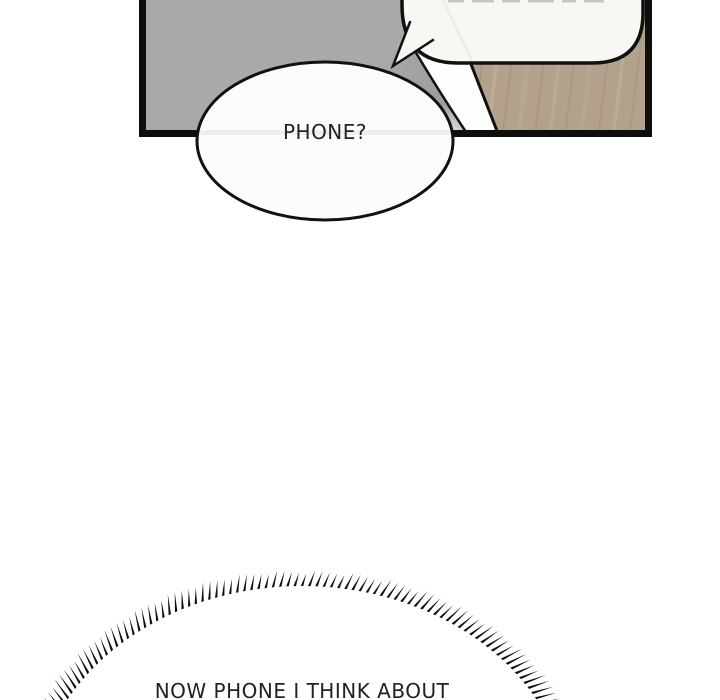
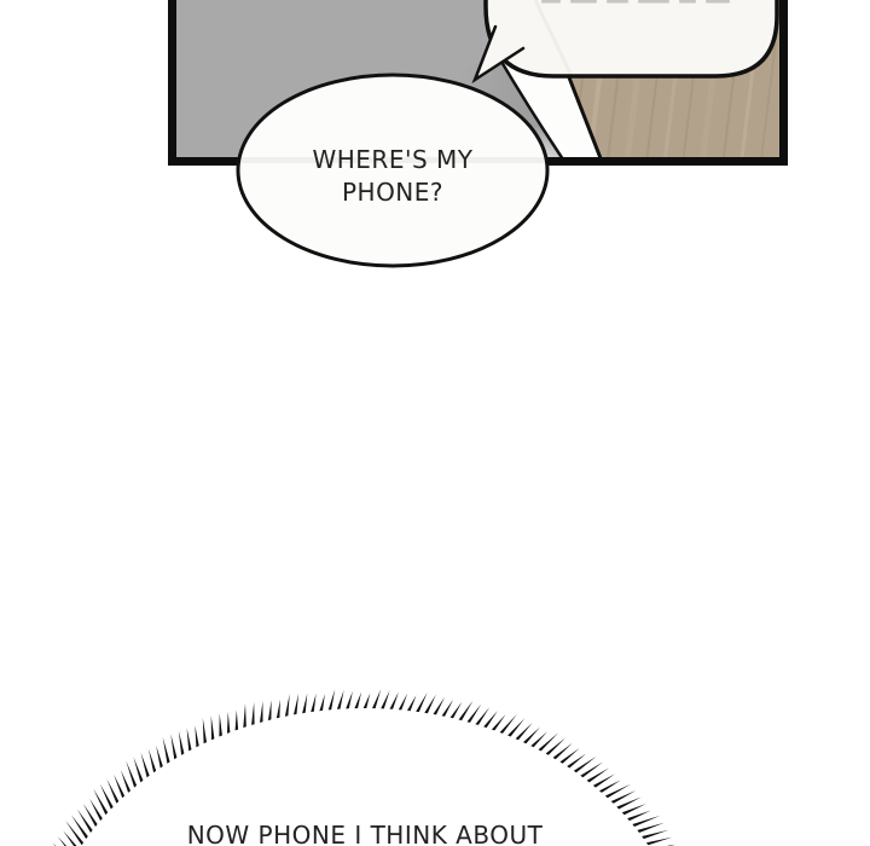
+ WHERE'S MY
  PHONE?
  NOW PHONE I THINK ABOUT
